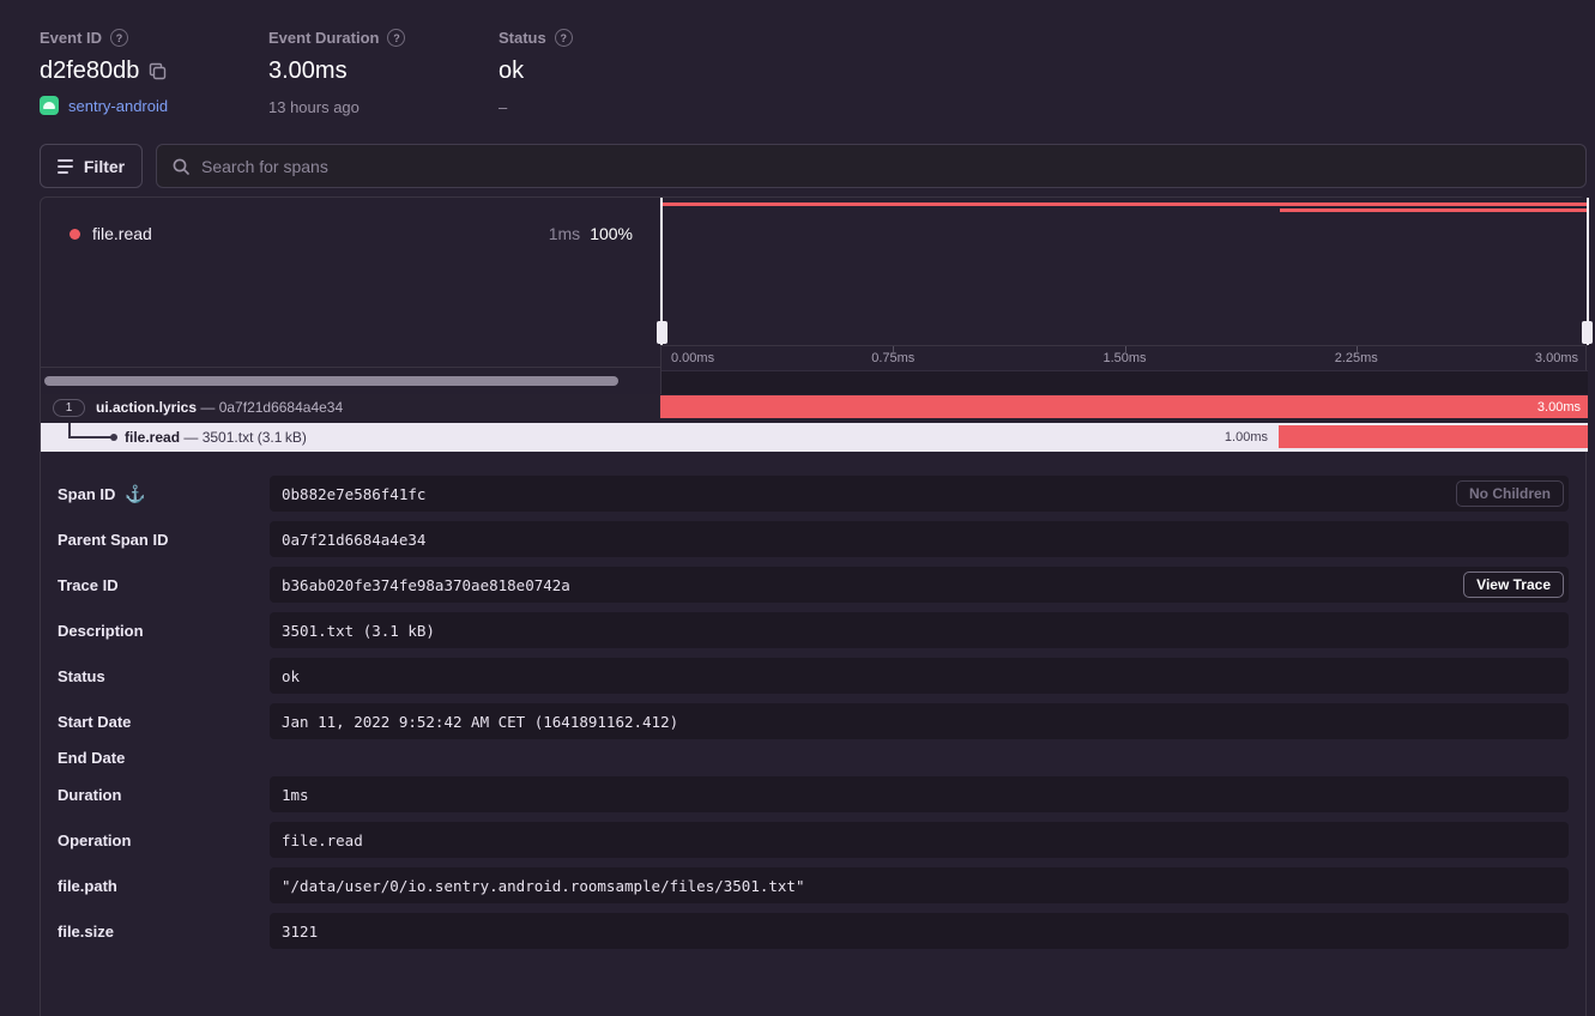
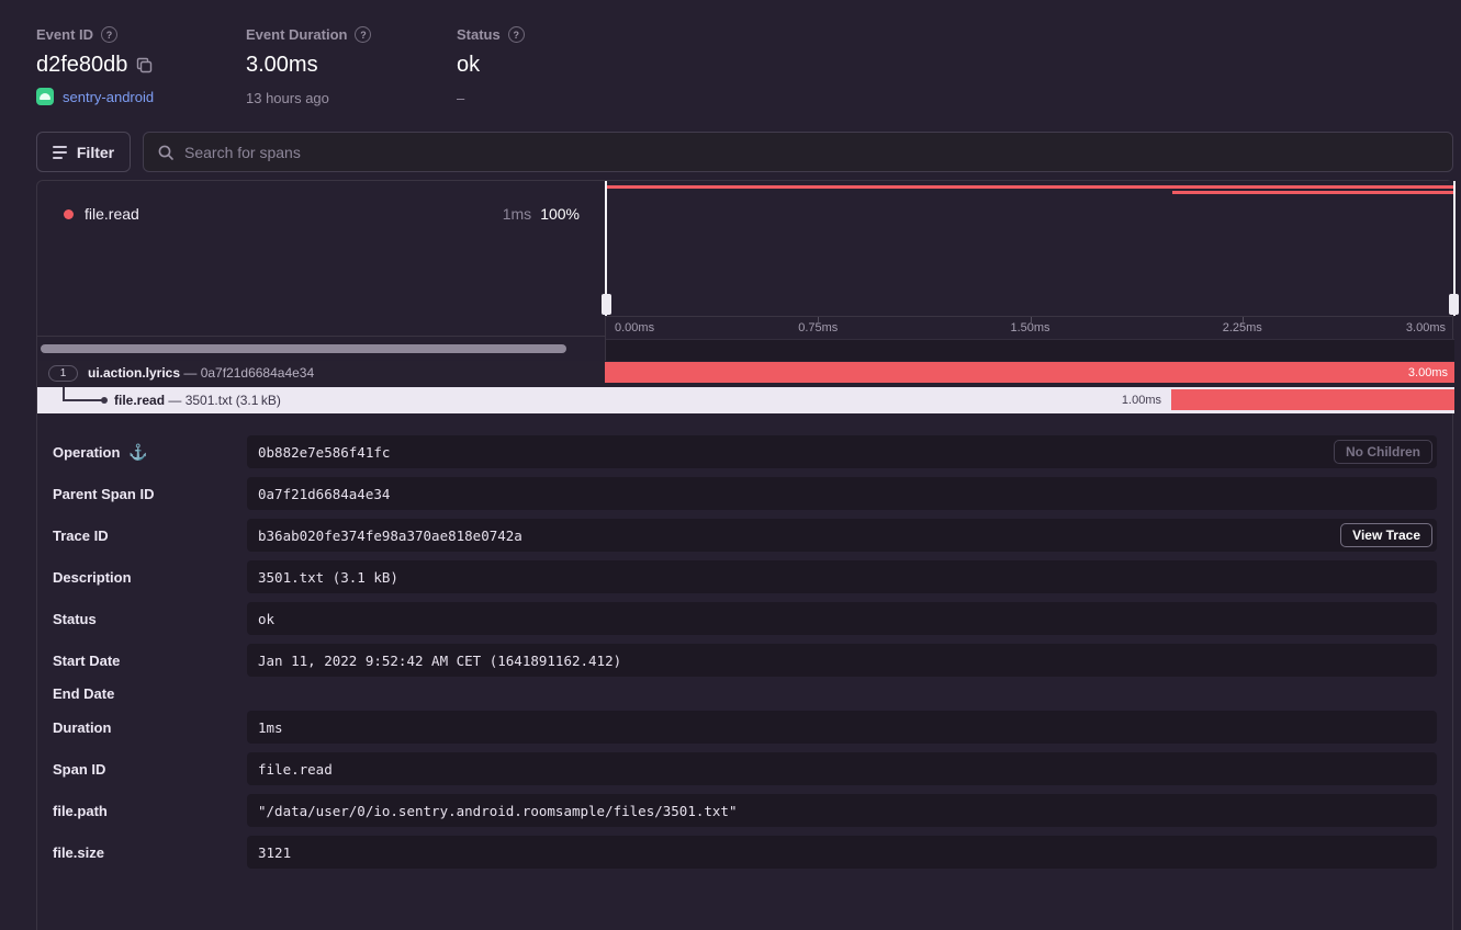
  Event ID
  ?
  d2fe80db
  sentry-android
  Event Duration
  ?
  3.00ms
  13 hours ago
  Status
  ?
  ok
  –
  Filter
  Search for spans
  file.read
  1ms 100%
  0.00ms
  0.75ms
  1.50ms
  2.25ms
  3.00ms
  1
  ui.action.lyrics — 0a7f21d6684a4e34
  3.00ms
  file.read — 3501.txt (3.1 kB)
  1.00ms
- Span ID
+ Operation
  ⚓
  0b882e7e586f41fc
  No Children
  Parent Span ID
  0a7f21d6684a4e34
  Trace ID
  b36ab020fe374fe98a370ae818e0742a
  View Trace
  Description
  3501.txt (3.1 kB)
  Status
  ok
  Start Date
  Jan 11, 2022 9:52:42 AM CET (1641891162.412)
  End Date
  Duration
  1ms
- Operation
+ Span ID
  file.read
  file.path
  "/data/user/0/io.sentry.android.roomsample/files/3501.txt"
  file.size
  3121
